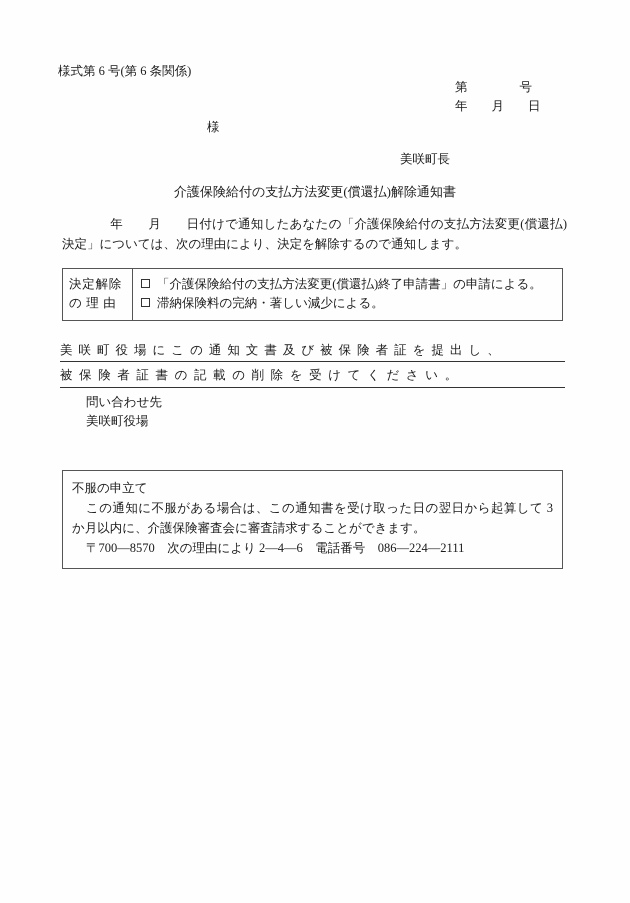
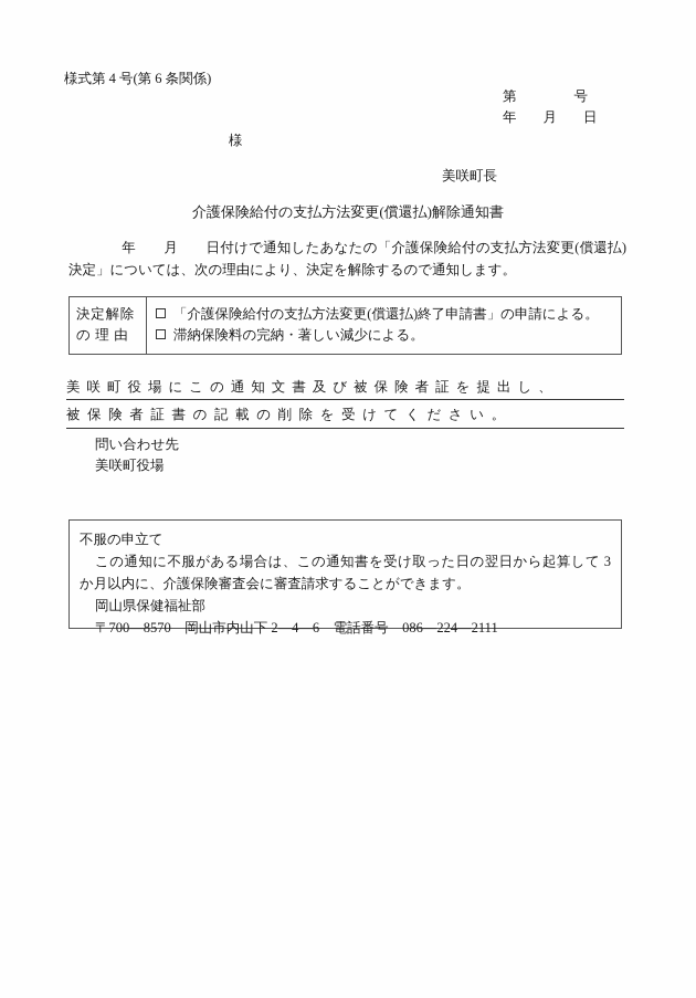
- 様式第 6 号(第 6 条関係)
+ 様式第 4 号(第 6 条関係)
  第 号
  年 月 日
  様
  美咲町長
  介護保険給付の支払方法変更(償還払)解除通知書
  年 月 日付けで通知したあなたの「介護保険給付の支払方法変更(償還払)決定」については、次の理由により、決定を解除するので通知します。
  決定解除
  の理由
  「介護保険給付の支払方法変更(償還払)終了申請書」の申請による。
  滞納保険料の完納・著しい減少による。
  美咲町役場にこの通知文書及び被保険者証を提出し、
  被保険者証書の記載の削除を受けてください。
  問い合わせ先
  美咲町役場
  不服の申立て
  この通知に不服がある場合は、この通知書を受け取った日の翌日から起算して 3 か月以内に、介護保険審査会に審査請求することができます。
+ 岡山県保健福祉部
- 〒700—8570 次の理由により 2—4—6 電話番号 086—224—2111
+ 〒700—8570 岡山市内山下 2—4—6 電話番号 086—224—2111
